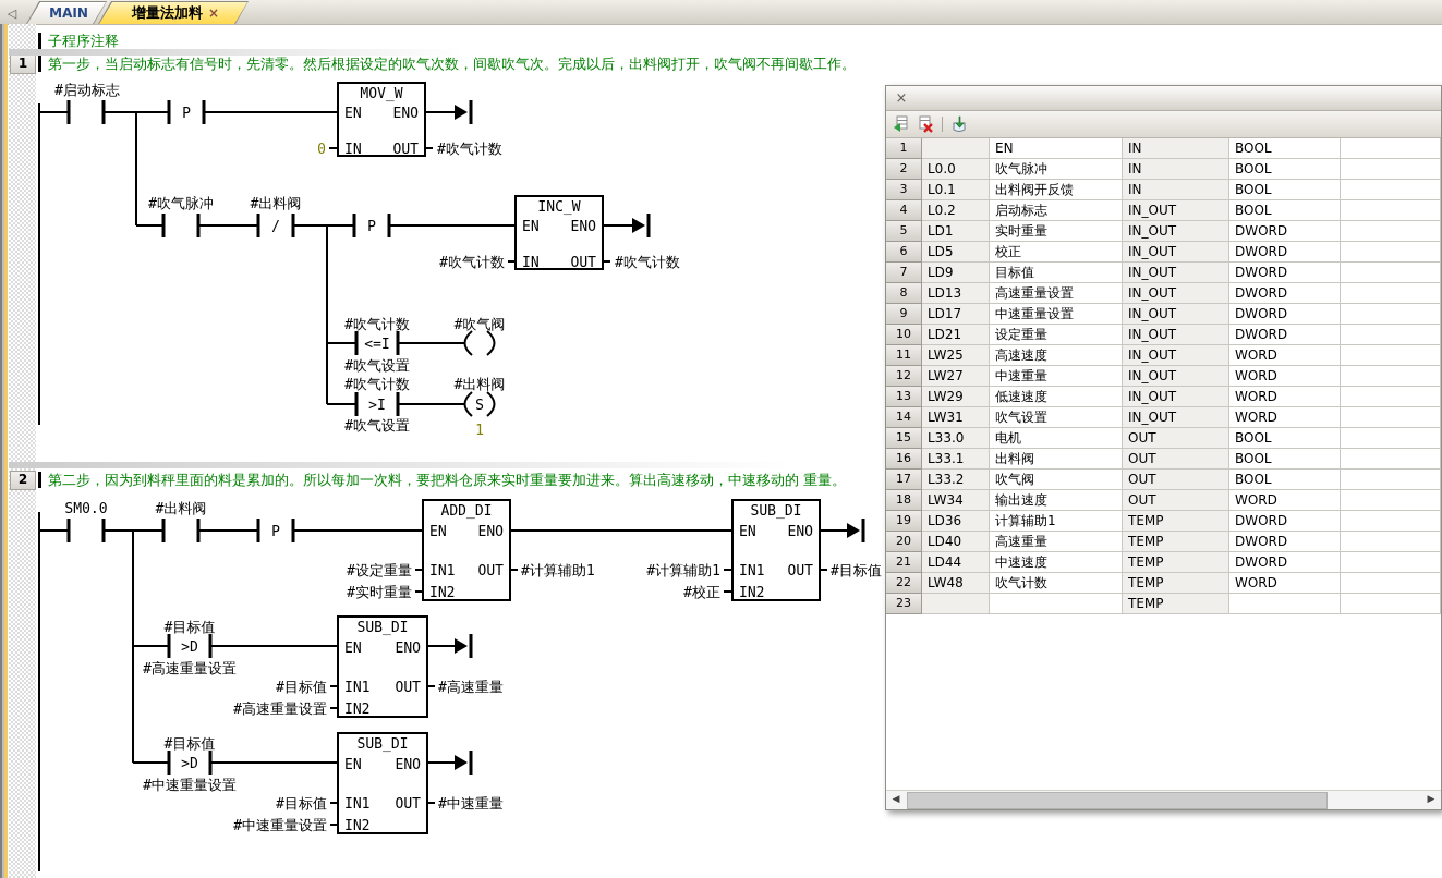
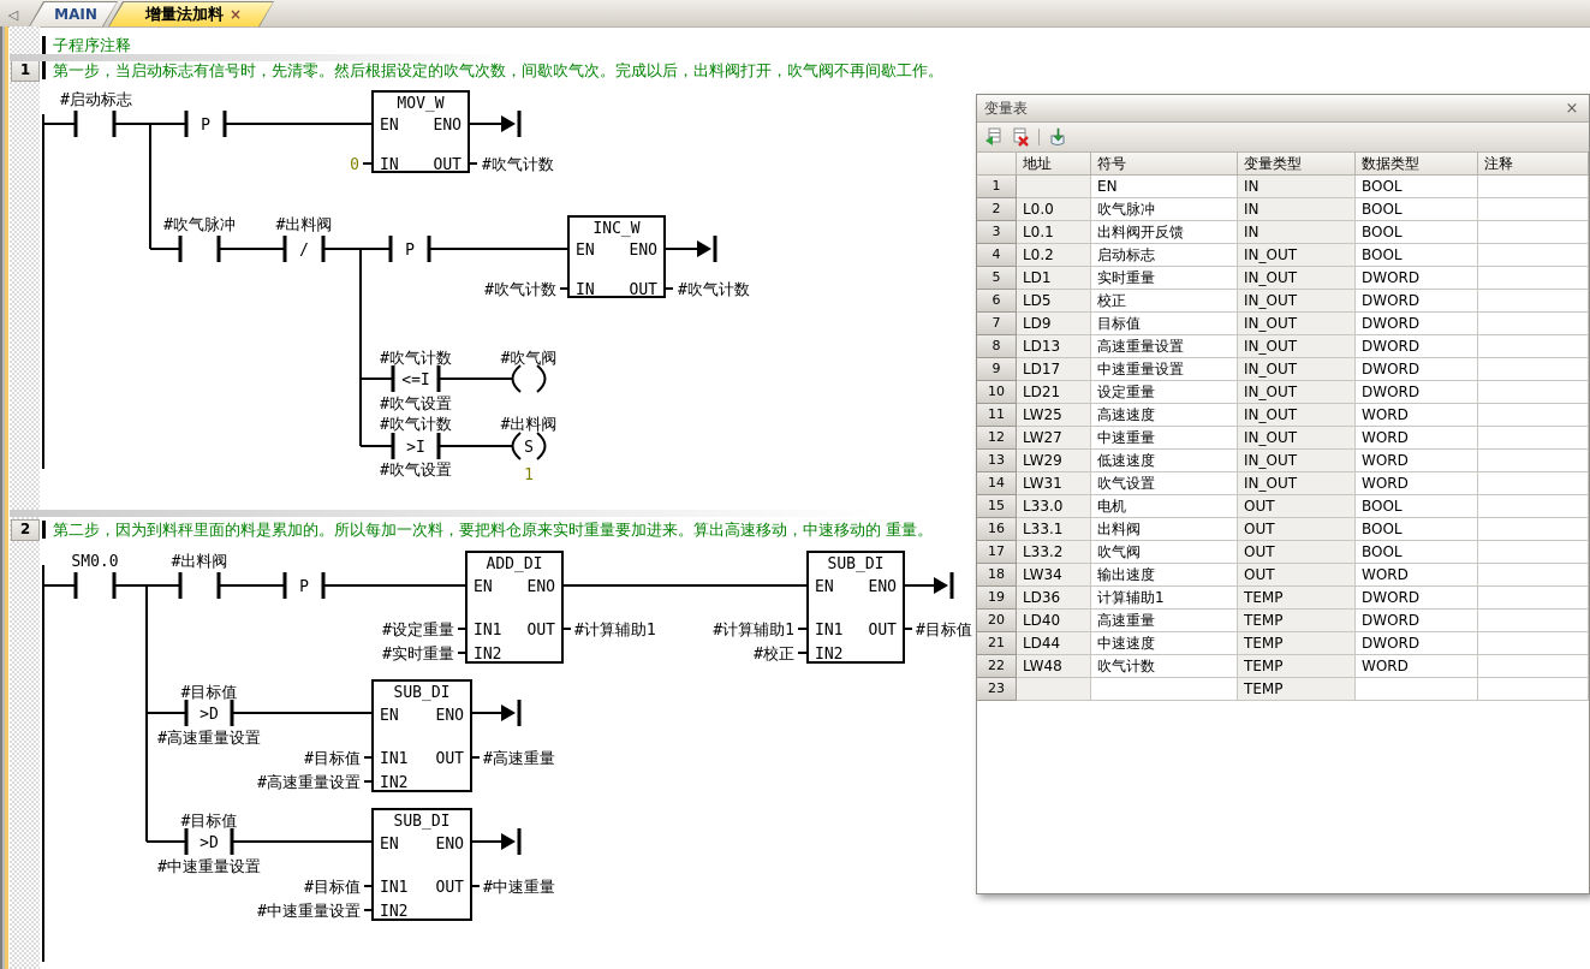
  ◁
  MAIN
  增量法加料
  ×
  1
  2
  子程序注释
  第一步，当启动标志有信号时，先清零。然后根据设定的吹气次数，间歇吹气次。完成以后，出料阀打开，吹气阀不再间歇工作。
  第二步，因为到料秤里面的料是累加的。所以每加一次料，要把料仓原来实时重量要加进来。算出高速移动，中速移动的 重量。
  #启动标志
  P
  MOV_W
  EN
  ENO
  IN
  OUT
  0
  #吹气计数
  #吹气脉冲
  /
  #出料阀
  P
  INC_W
  EN
  ENO
  IN
  OUT
  #吹气计数
  #吹气计数
  <=I
  #吹气计数
  #吹气设置
  #吹气阀
  >I
  #吹气计数
  #吹气设置
  S
  #出料阀
  1
  SM0.0
  #出料阀
  P
  ADD_DI
  EN
  ENO
  IN1
  IN2
  OUT
  #设定重量
  #实时重量
  #计算辅助1
  SUB_DI
  EN
  ENO
  IN1
  IN2
  OUT
  #计算辅助1
  #校正
  #目标值
  >D
  #目标值
  #高速重量设置
  SUB_DI
  EN
  ENO
  IN1
  IN2
  OUT
  #目标值
  #高速重量设置
  #高速重量
  >D
  #目标值
  #中速重量设置
  SUB_DI
  EN
  ENO
  IN1
  IN2
  OUT
  #目标值
  #中速重量设置
  #中速重量
+ 变量表
  ×
+ 地址
+ 符号
+ 变量类型
+ 数据类型
+ 注释
  1
  EN
  IN
  BOOL
  2
  L0.0
  吹气脉冲
  IN
  BOOL
  3
  L0.1
  出料阀开反馈
  IN
  BOOL
  4
  L0.2
  启动标志
  IN_OUT
  BOOL
  5
  LD1
  实时重量
  IN_OUT
  DWORD
  6
  LD5
  校正
  IN_OUT
  DWORD
  7
  LD9
  目标值
  IN_OUT
  DWORD
  8
  LD13
  高速重量设置
  IN_OUT
  DWORD
  9
  LD17
  中速重量设置
  IN_OUT
  DWORD
  10
  LD21
  设定重量
  IN_OUT
  DWORD
  11
  LW25
  高速速度
  IN_OUT
  WORD
  12
  LW27
  中速重量
  IN_OUT
  WORD
  13
  LW29
  低速速度
  IN_OUT
  WORD
  14
  LW31
  吹气设置
  IN_OUT
  WORD
  15
  L33.0
  电机
  OUT
  BOOL
  16
  L33.1
  出料阀
  OUT
  BOOL
  17
  L33.2
  吹气阀
  OUT
  BOOL
  18
  LW34
  输出速度
  OUT
  WORD
  19
  LD36
  计算辅助1
  TEMP
  DWORD
  20
  LD40
  高速重量
  TEMP
  DWORD
  21
  LD44
  中速速度
  TEMP
  DWORD
  22
  LW48
  吹气计数
  TEMP
  WORD
  23
  TEMP
- ◀
- ▶
